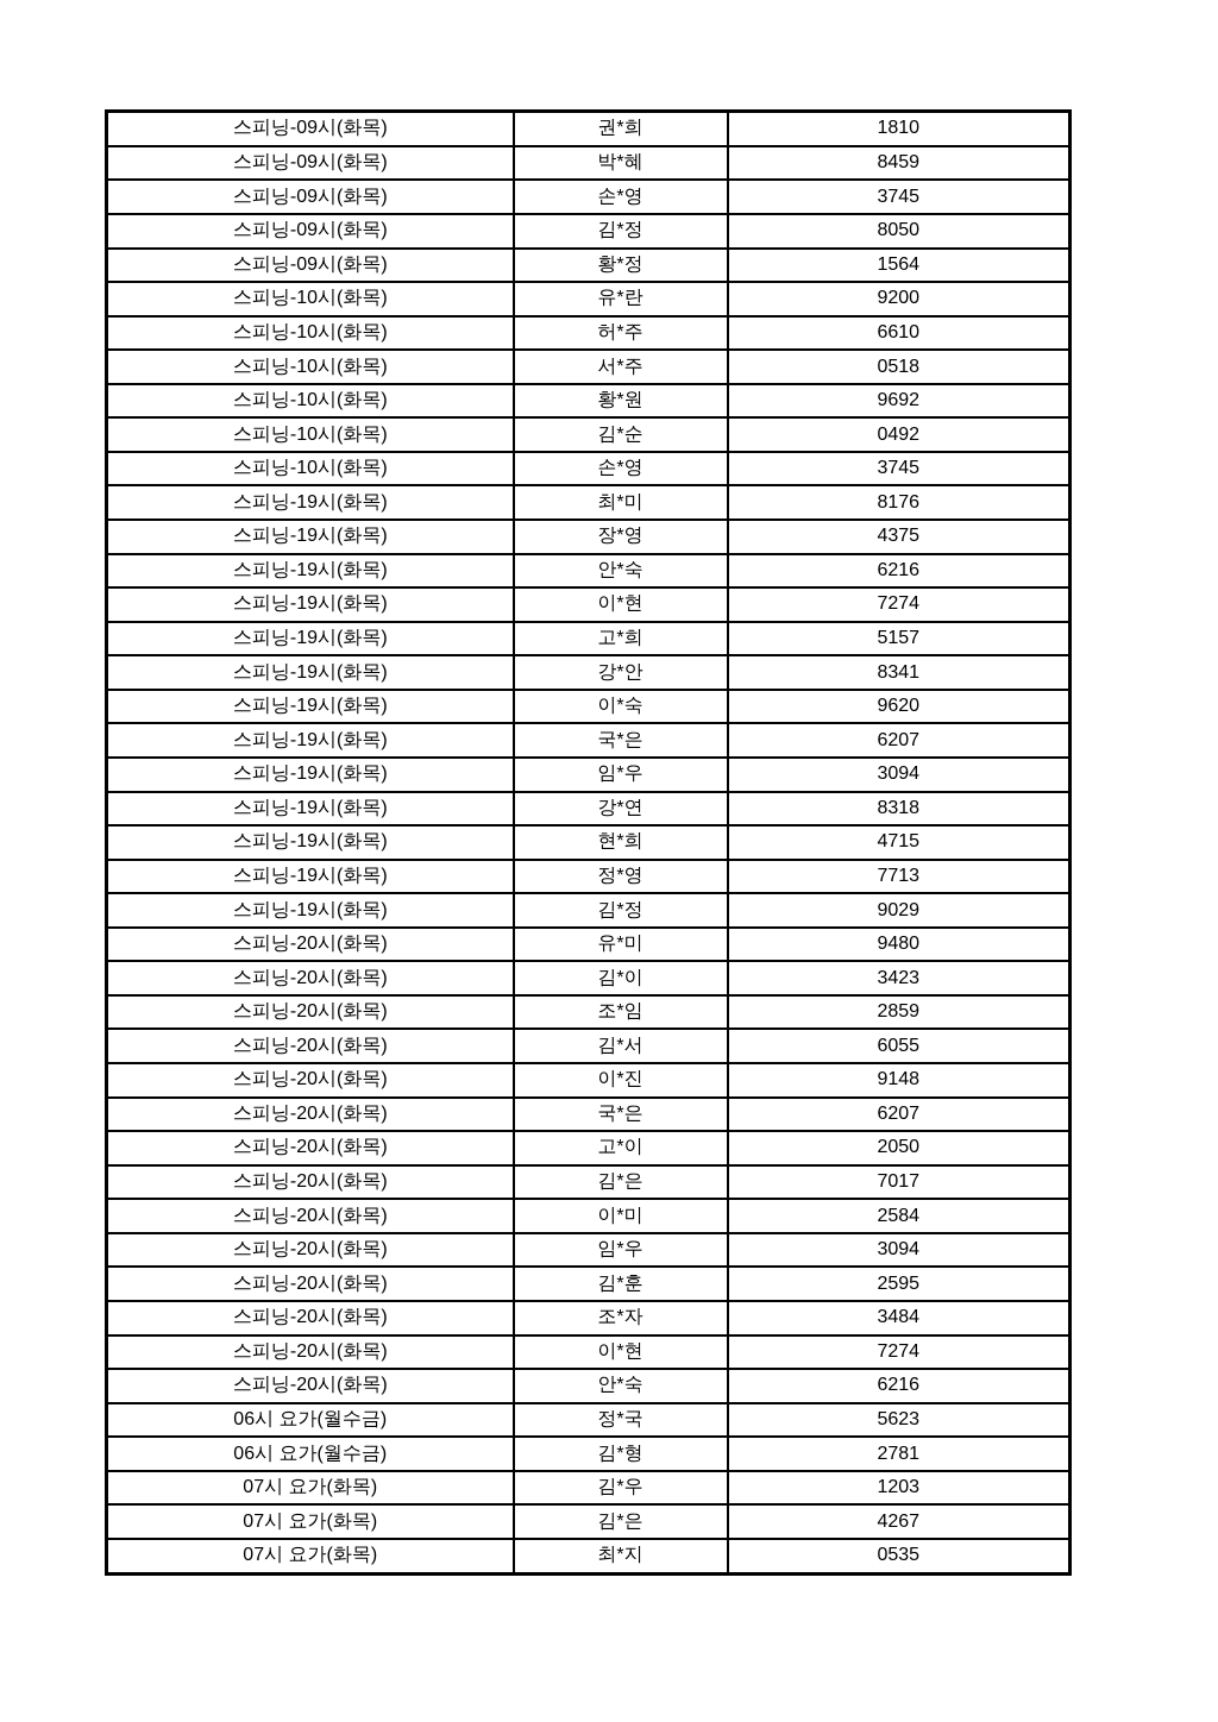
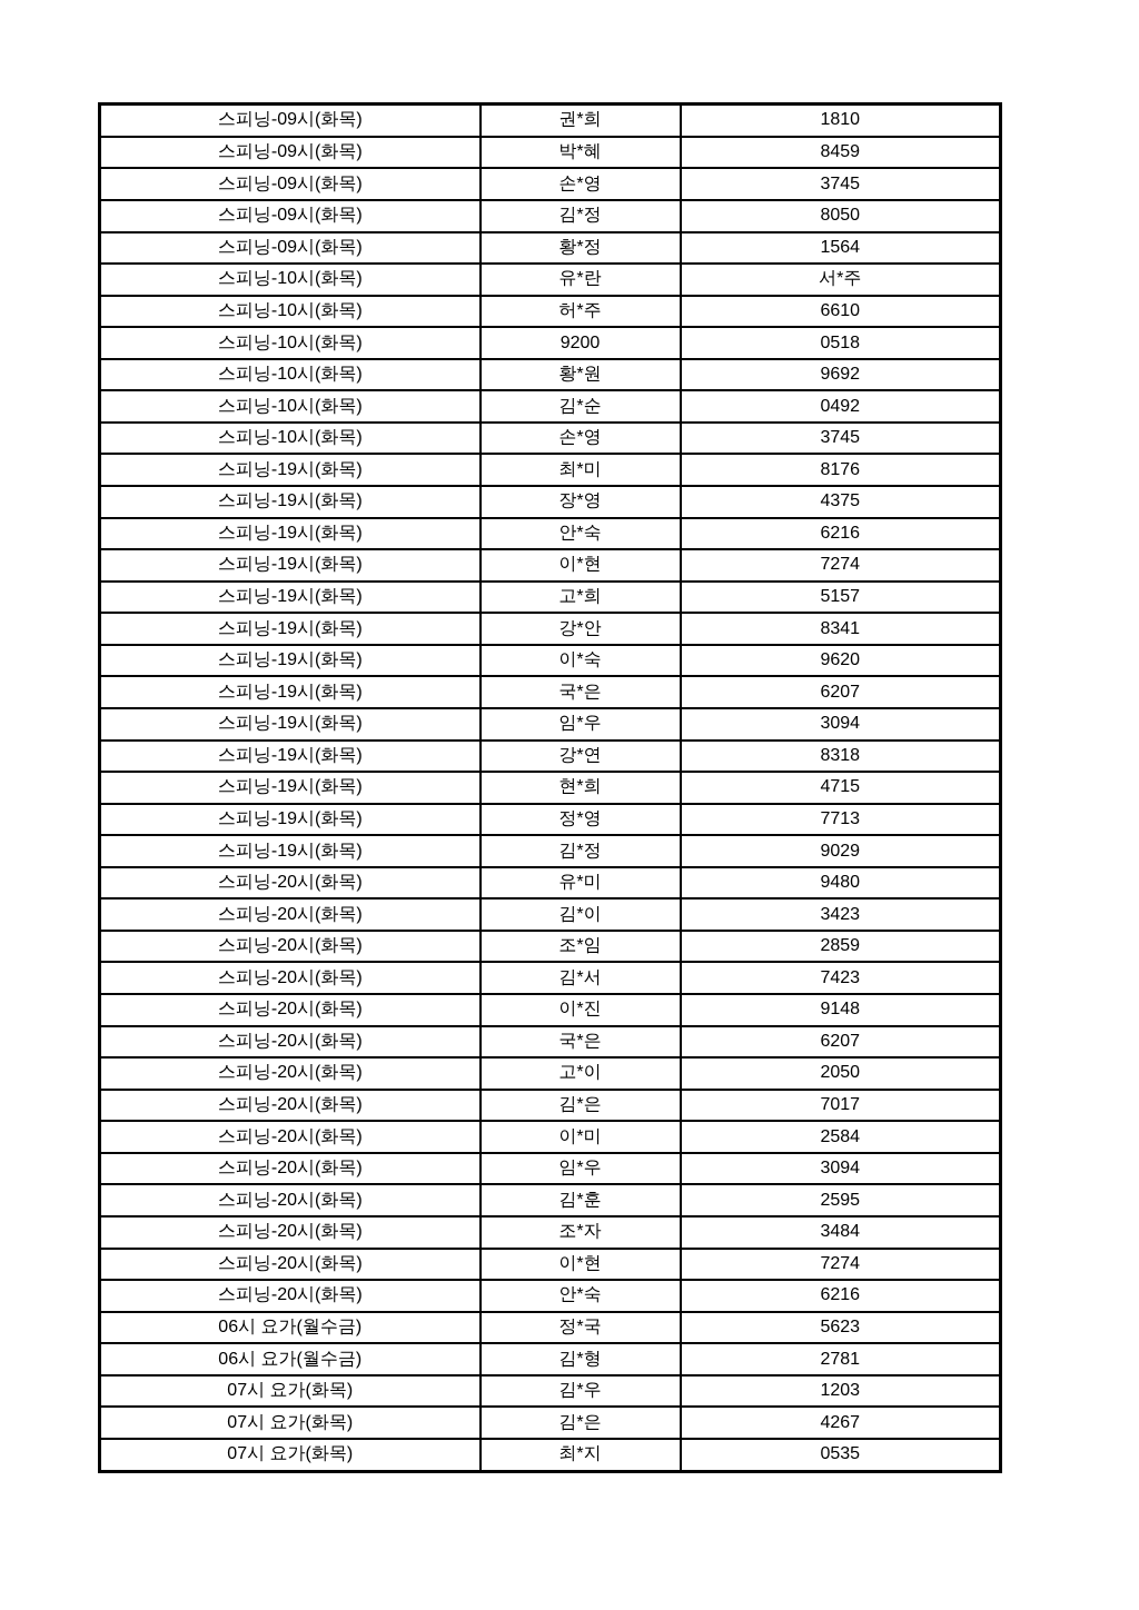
  스피닝-09시(화목)	권*희	1810
  스피닝-09시(화목)	박*혜	8459
  스피닝-09시(화목)	손*영	3745
  스피닝-09시(화목)	김*정	8050
  스피닝-09시(화목)	황*정	1564
- 스피닝-10시(화목)	유*란	9200
+ 스피닝-10시(화목)	유*란	서*주
  스피닝-10시(화목)	허*주	6610
- 스피닝-10시(화목)	서*주	0518
+ 스피닝-10시(화목)	9200	0518
  스피닝-10시(화목)	황*원	9692
  스피닝-10시(화목)	김*순	0492
  스피닝-10시(화목)	손*영	3745
  스피닝-19시(화목)	최*미	8176
  스피닝-19시(화목)	장*영	4375
  스피닝-19시(화목)	안*숙	6216
  스피닝-19시(화목)	이*현	7274
  스피닝-19시(화목)	고*희	5157
  스피닝-19시(화목)	강*안	8341
  스피닝-19시(화목)	이*숙	9620
  스피닝-19시(화목)	국*은	6207
  스피닝-19시(화목)	임*우	3094
  스피닝-19시(화목)	강*연	8318
  스피닝-19시(화목)	현*희	4715
  스피닝-19시(화목)	정*영	7713
  스피닝-19시(화목)	김*정	9029
  스피닝-20시(화목)	유*미	9480
  스피닝-20시(화목)	김*이	3423
  스피닝-20시(화목)	조*임	2859
- 스피닝-20시(화목)	김*서	6055
+ 스피닝-20시(화목)	김*서	7423
  스피닝-20시(화목)	이*진	9148
  스피닝-20시(화목)	국*은	6207
  스피닝-20시(화목)	고*이	2050
  스피닝-20시(화목)	김*은	7017
  스피닝-20시(화목)	이*미	2584
  스피닝-20시(화목)	임*우	3094
  스피닝-20시(화목)	김*훈	2595
  스피닝-20시(화목)	조*자	3484
  스피닝-20시(화목)	이*현	7274
  스피닝-20시(화목)	안*숙	6216
  06시 요가(월수금)	정*국	5623
  06시 요가(월수금)	김*형	2781
  07시 요가(화목)	김*우	1203
  07시 요가(화목)	김*은	4267
  07시 요가(화목)	최*지	0535
